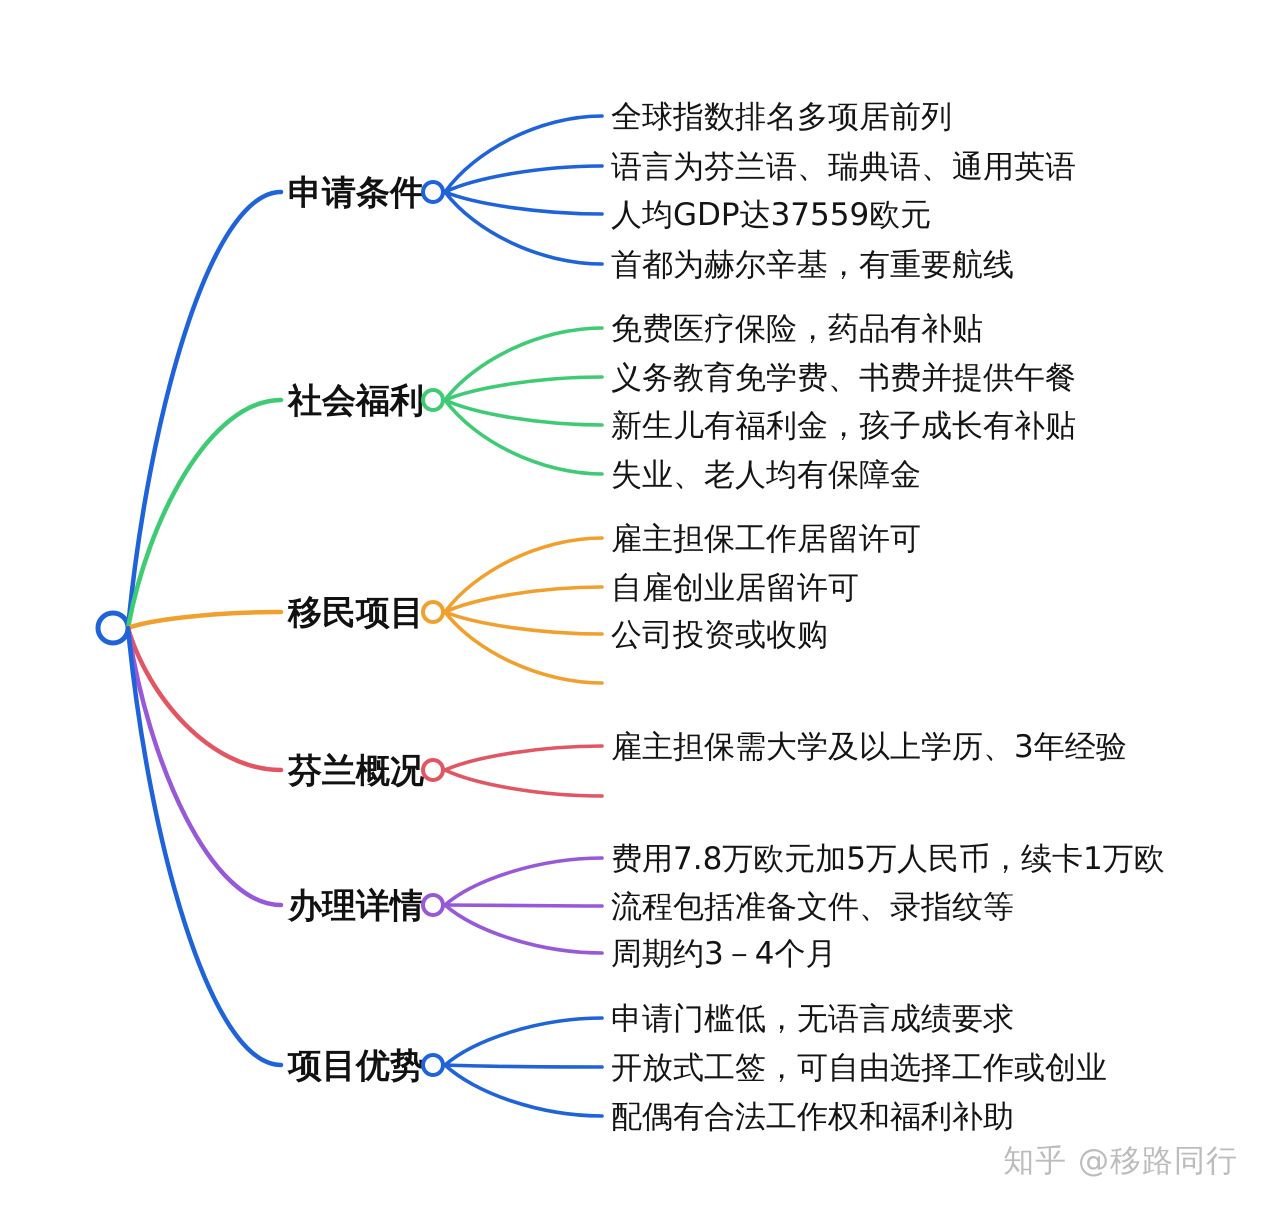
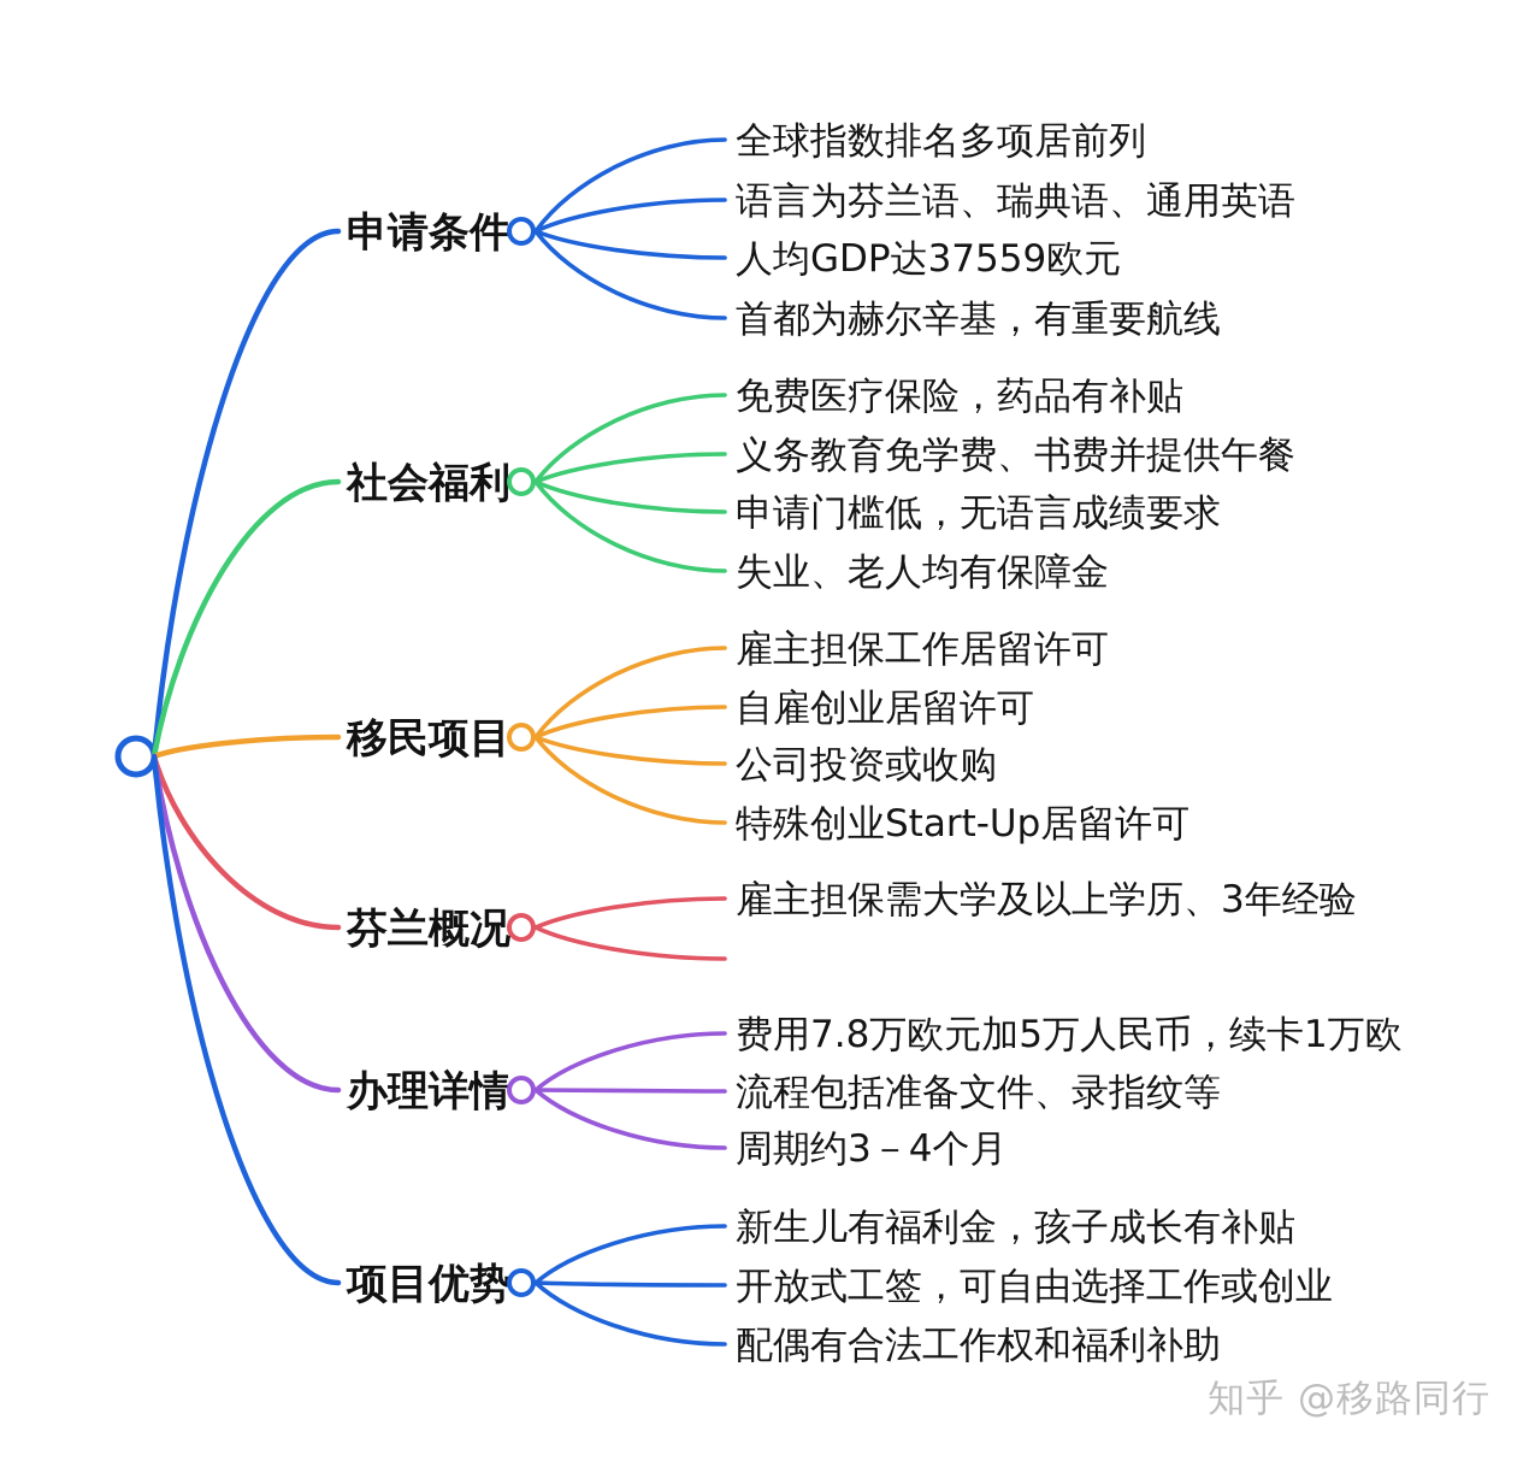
  申请条件
  全球指数排名多项居前列
  语言为芬兰语、瑞典语、通用英语
  人均GDP达37559欧元
  首都为赫尔辛基，有重要航线
  社会福利
  免费医疗保险，药品有补贴
  义务教育免学费、书费并提供午餐
- 新生儿有福利金，孩子成长有补贴
+ 申请门槛低，无语言成绩要求
  失业、老人均有保障金
  移民项目
  雇主担保工作居留许可
  自雇创业居留许可
  公司投资或收购
+ 特殊创业Start-Up居留许可
  芬兰概况
  雇主担保需大学及以上学历、3年经验
  办理详情
  费用7.8万欧元加5万人民币，续卡1万欧
  流程包括准备文件、录指纹等
  周期约3－4个月
  项目优势
- 申请门槛低，无语言成绩要求
+ 新生儿有福利金，孩子成长有补贴
  开放式工签，可自由选择工作或创业
  配偶有合法工作权和福利补助
  知乎 @移路同行
